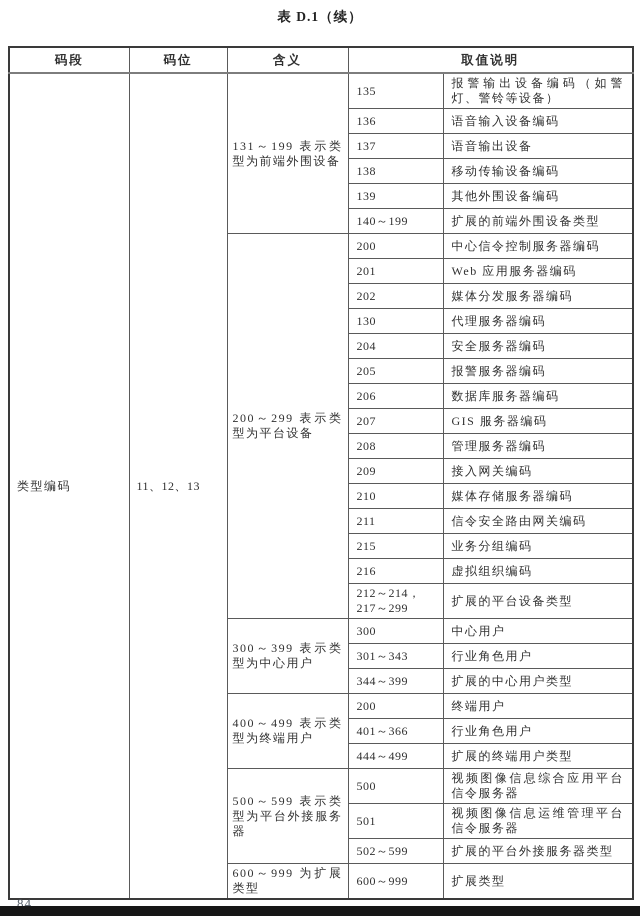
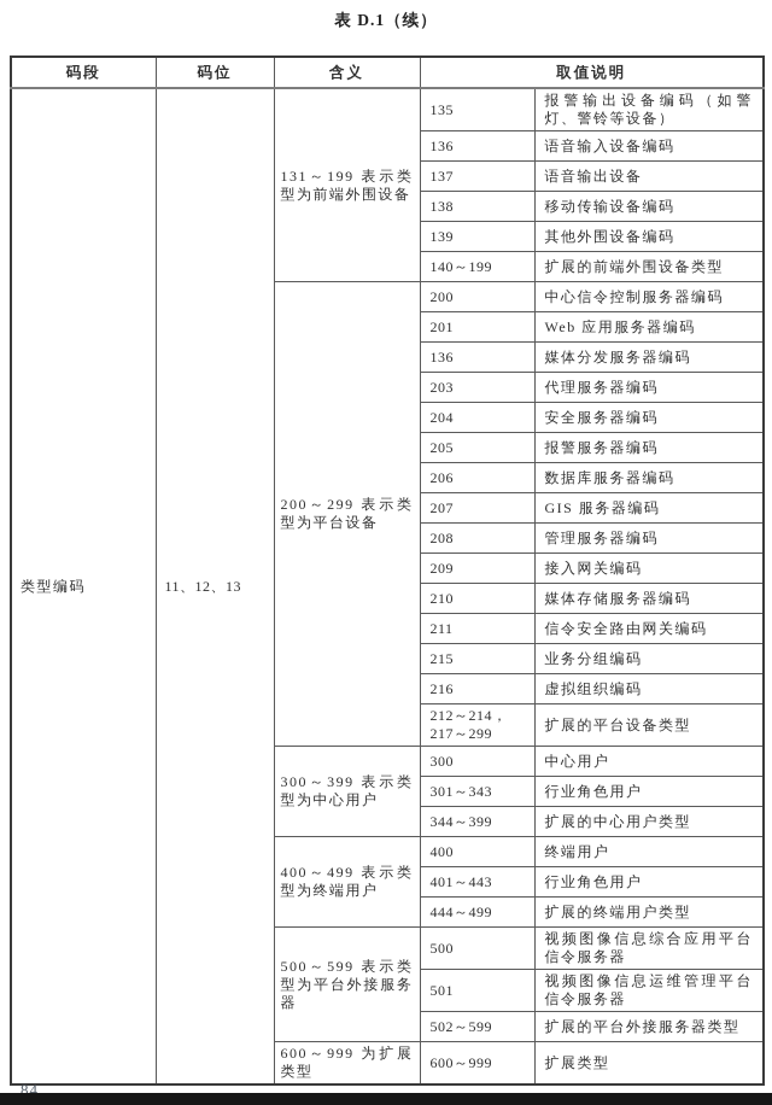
  表 D.1（续）
  码段	码位	含义	取值说明
  类型编码	11、12、13	131～199 表示类型为前端外围设备	135	报警输出设备编码（如警灯、警铃等设备）
  136	语音输入设备编码
  137	语音输出设备
  138	移动传输设备编码
  139	其他外围设备编码
  140～199	扩展的前端外围设备类型
  200～299 表示类型为平台设备	200	中心信令控制服务器编码
  201	Web 应用服务器编码
- 202	媒体分发服务器编码
+ 136	媒体分发服务器编码
- 130	代理服务器编码
+ 203	代理服务器编码
  204	安全服务器编码
  205	报警服务器编码
  206	数据库服务器编码
  207	GIS 服务器编码
  208	管理服务器编码
  209	接入网关编码
  210	媒体存储服务器编码
  211	信令安全路由网关编码
  215	业务分组编码
  216	虚拟组织编码
  212～214， 217～299	扩展的平台设备类型
  300～399 表示类型为中心用户	300	中心用户
  301～343	行业角色用户
  344～399	扩展的中心用户类型
- 400～499 表示类型为终端用户	200	终端用户
+ 400～499 表示类型为终端用户	400	终端用户
- 401～366	行业角色用户
+ 401～443	行业角色用户
  444～499	扩展的终端用户类型
  500～599 表示类型为平台外接服务器	500	视频图像信息综合应用平台信令服务器
  501	视频图像信息运维管理平台信令服务器
  502～599	扩展的平台外接服务器类型
  600～999 为扩展类型	600～999	扩展类型
  84
